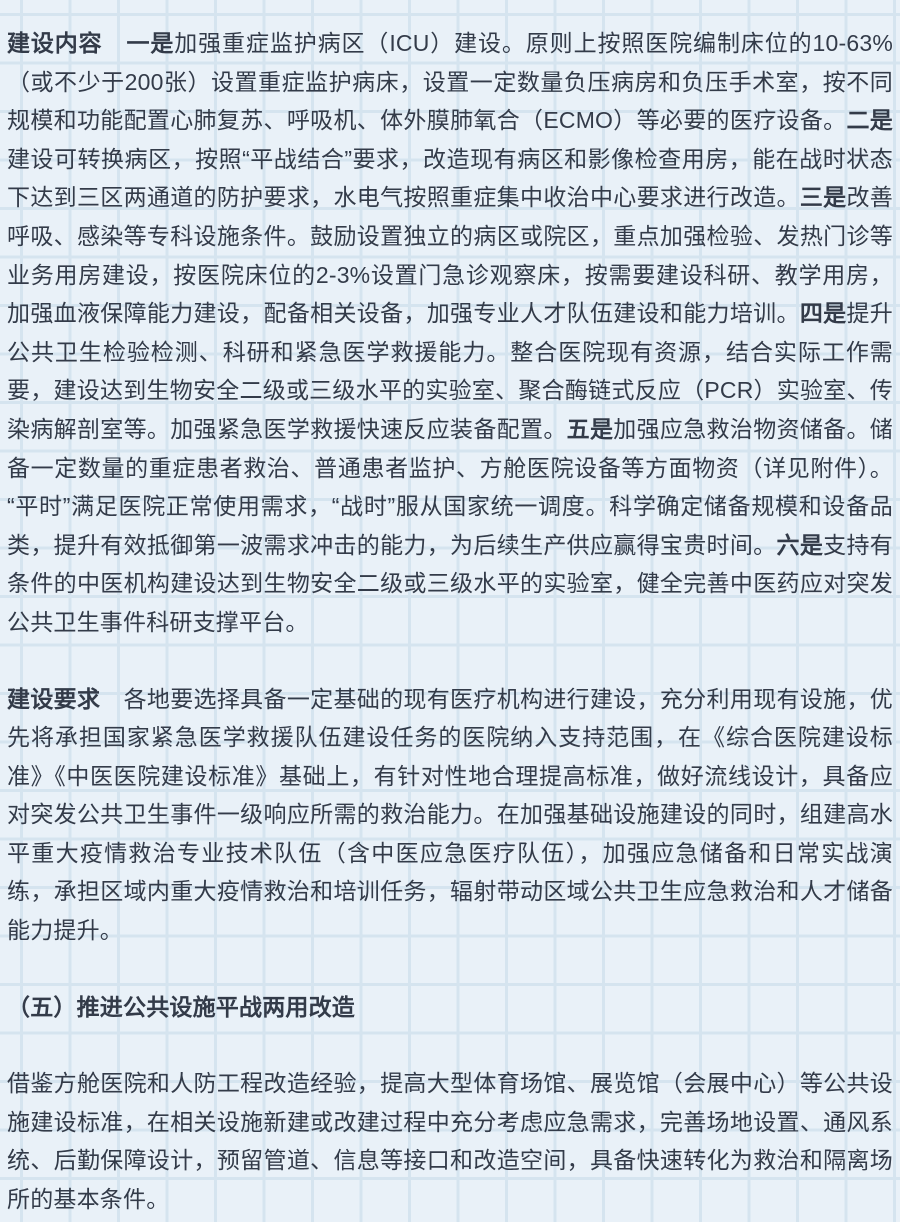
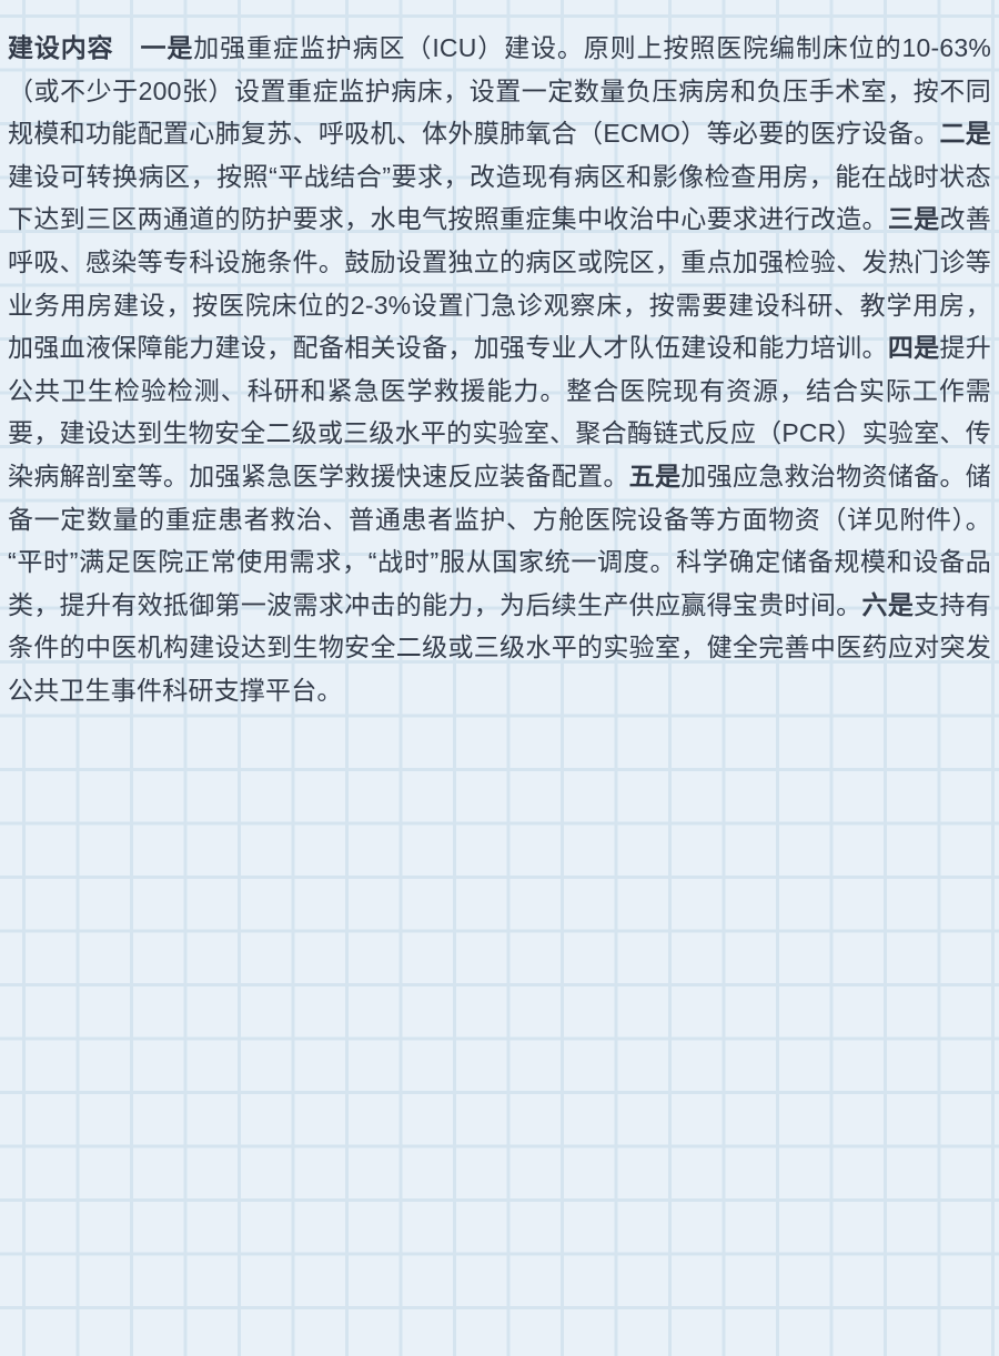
  建设内容 一是加强重症监护病区（ICU）建设。原则上按照医院编制床位的10-63%（或不少于200张）设置重症监护病床，设置一定数量负压病房和负压手术室，按不同规模和功能配置心肺复苏、呼吸机、体外膜肺氧合（ECMO）等必要的医疗设备。二是建设可转换病区，按照“平战结合”要求，改造现有病区和影像检查用房，能在战时状态下达到三区两通道的防护要求，水电气按照重症集中收治中心要求进行改造。三是改善呼吸、感染等专科设施条件。鼓励设置独立的病区或院区，重点加强检验、发热门诊等业务用房建设，按医院床位的2-3%设置门急诊观察床，按需要建设科研、教学用房，加强血液保障能力建设，配备相关设备，加强专业人才队伍建设和能力培训。四是提升公共卫生检验检测、科研和紧急医学救援能力。整合医院现有资源，结合实际工作需要，建设达到生物安全二级或三级水平的实验室、聚合酶链式反应（PCR）实验室、传染病解剖室等。加强紧急医学救援快速反应装备配置。五是加强应急救治物资储备。储备一定数量的重症患者救治、普通患者监护、方舱医院设备等方面物资（详见附件）。“平时”满足医院正常使用需求，“战时”服从国家统一调度。科学确定储备规模和设备品类，提升有效抵御第一波需求冲击的能力，为后续生产供应赢得宝贵时间。六是支持有条件的中医机构建设达到生物安全二级或三级水平的实验室，健全完善中医药应对突发公共卫生事件科研支撑平台。
- 建设要求 各地要选择具备一定基础的现有医疗机构进行建设，充分利用现有设施，优先将承担国家紧急医学救援队伍建设任务的医院纳入支持范围，在《综合医院建设标准》《中医医院建设标准》基础上，有针对性地合理提高标准，做好流线设计，具备应对突发公共卫生事件一级响应所需的救治能力。在加强基础设施建设的同时，组建高水平重大疫情救治专业技术队伍（含中医应急医疗队伍），加强应急储备和日常实战演练，承担区域内重大疫情救治和培训任务，辐射带动区域公共卫生应急救治和人才储备能力提升。
- （五）推进公共设施平战两用改造
- 借鉴方舱医院和人防工程改造经验，提高大型体育场馆、展览馆（会展中心）等公共设施建设标准，在相关设施新建或改建过程中充分考虑应急需求，完善场地设置、通风系统、后勤保障设计，预留管道、信息等接口和改造空间，具备快速转化为救治和隔离场所的基本条件。
